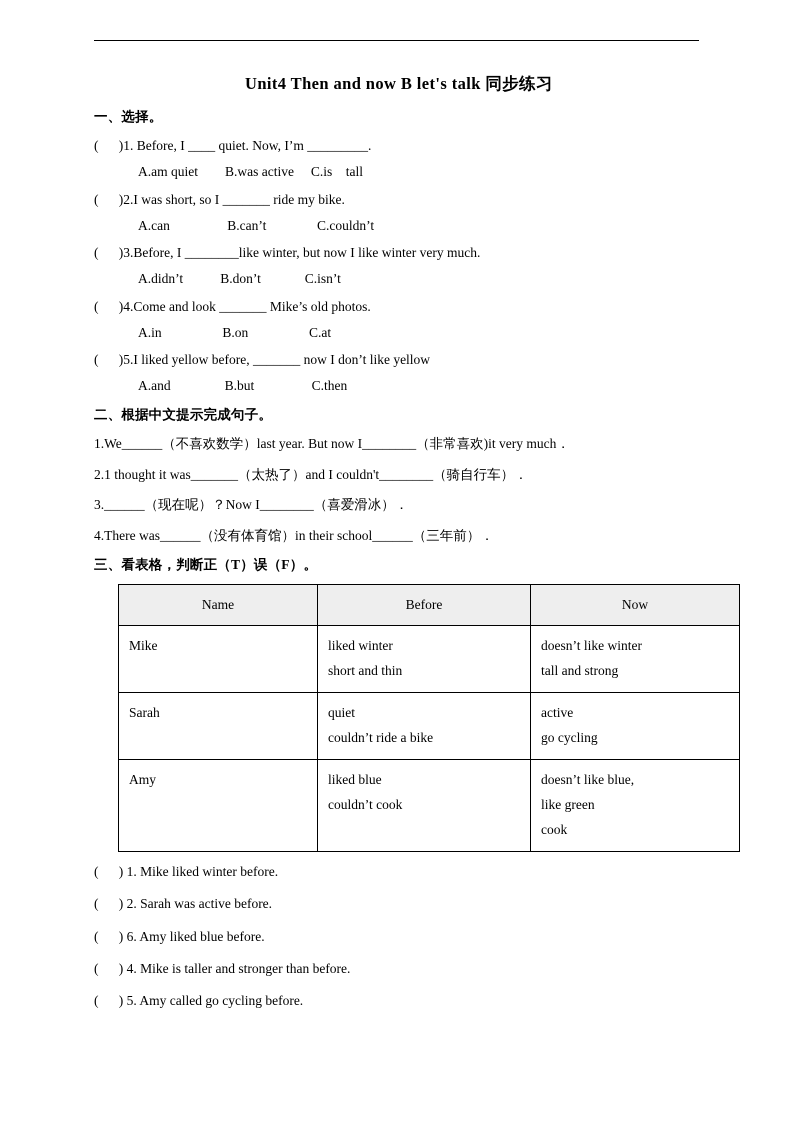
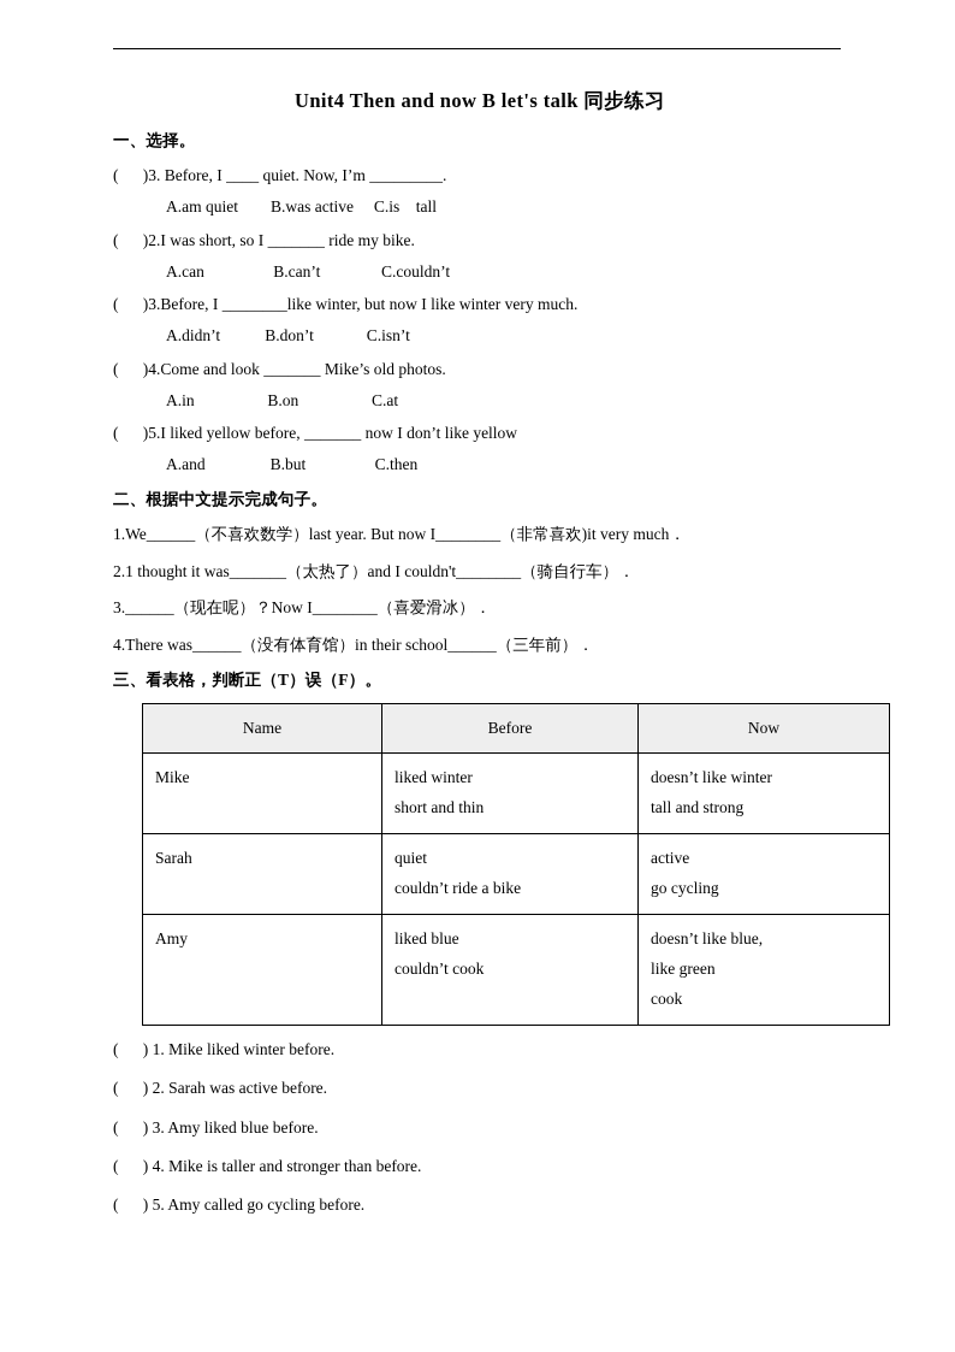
  Unit4 Then and now B let's talk 同步练习
  一、选择。
- ( )1. Before, I ____ quiet. Now, I’m _________.
+ ( )3. Before, I ____ quiet. Now, I’m _________.
  A.am quiet B.was active C.is tall
  ( )2.I was short, so I _______ ride my bike.
  A.can B.can’t C.couldn’t
  ( )3.Before, I ________like winter, but now I like winter very much.
  A.didn’t B.don’t C.isn’t
  ( )4.Come and look _______ Mike’s old photos.
  A.in B.on C.at
  ( )5.I liked yellow before, _______ now I don’t like yellow
  A.and B.but C.then
  二、根据中文提示完成句子。
  1.We______（不喜欢数学）last year. But now I________（非常喜欢)it very much．
  2.1 thought it was_______（太热了）and I couldn't________（骑自行车）．
  3.______（现在呢）？Now I________（喜爱滑冰）．
  4.There was______（没有体育馆）in their school______（三年前）．
  三、看表格，判断正（T）误（F）。
  Name	Before	Now
  Mike	liked winter short and thin	doesn’t like winter tall and strong
  Sarah	quiet couldn’t ride a bike	active go cycling
  Amy	liked blue couldn’t cook	doesn’t like blue, like green cook
  ( ) 1. Mike liked winter before.
  ( ) 2. Sarah was active before.
- ( ) 6. Amy liked blue before.
+ ( ) 3. Amy liked blue before.
  ( ) 4. Mike is taller and stronger than before.
  ( ) 5. Amy called go cycling before.
